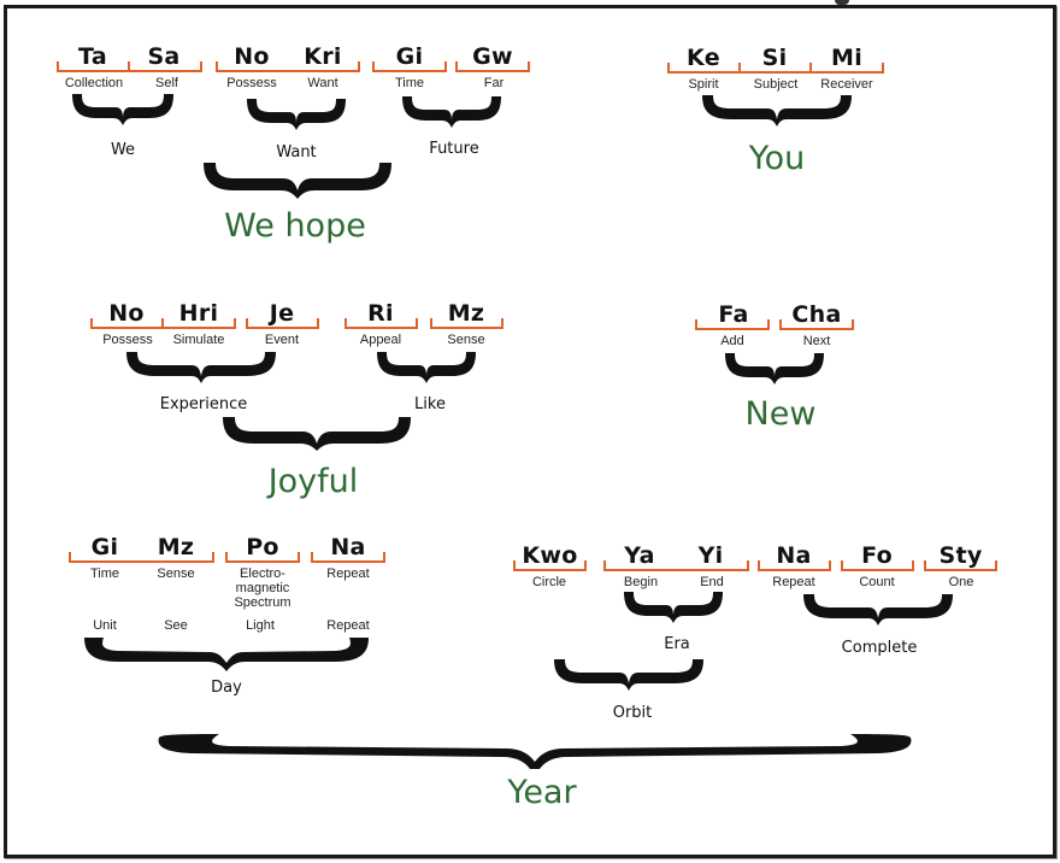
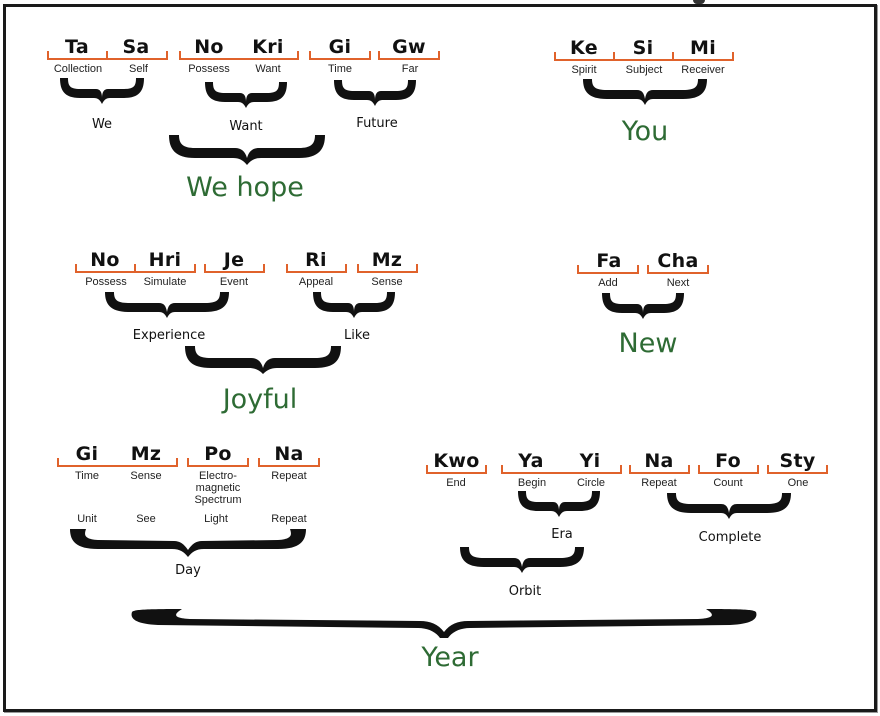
  Ta
  Sa
  Collection
  Self
  No
  Kri
  Possess
  Want
  Gi
  Time
  Gw
  Far
  We
  Want
  Future
  We hope
  Ke
  Si
  Mi
  Spirit
  Subject
  Receiver
  You
  No
  Hri
  Possess
  Simulate
  Je
  Event
  Ri
  Appeal
  Mz
  Sense
  Experience
  Like
  Joyful
  Fa
  Add
  Cha
  Next
  New
  Gi
  Mz
  Time
  Sense
  Po
  Electro-
  magnetic
  Spectrum
  Na
  Repeat
  Unit
  See
  Light
  Repeat
  Day
  Kwo
- Circle
+ End
  Ya
  Yi
  Begin
- End
+ Circle
  Na
  Repeat
  Fo
  Count
  Sty
  One
  Era
  Complete
  Orbit
  Year
